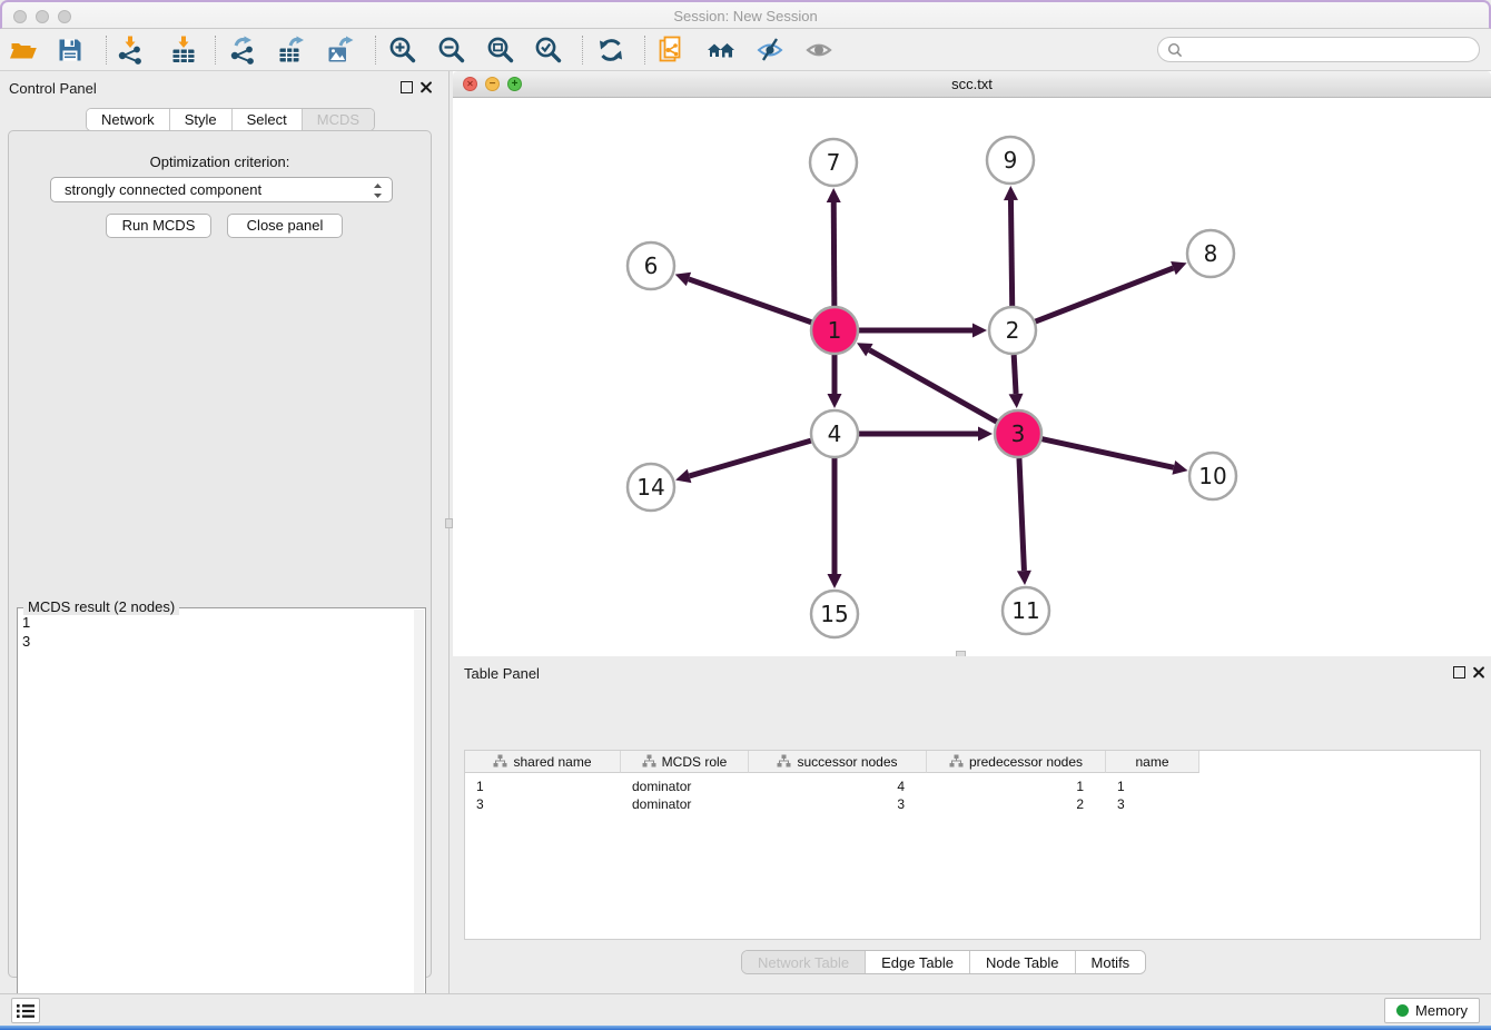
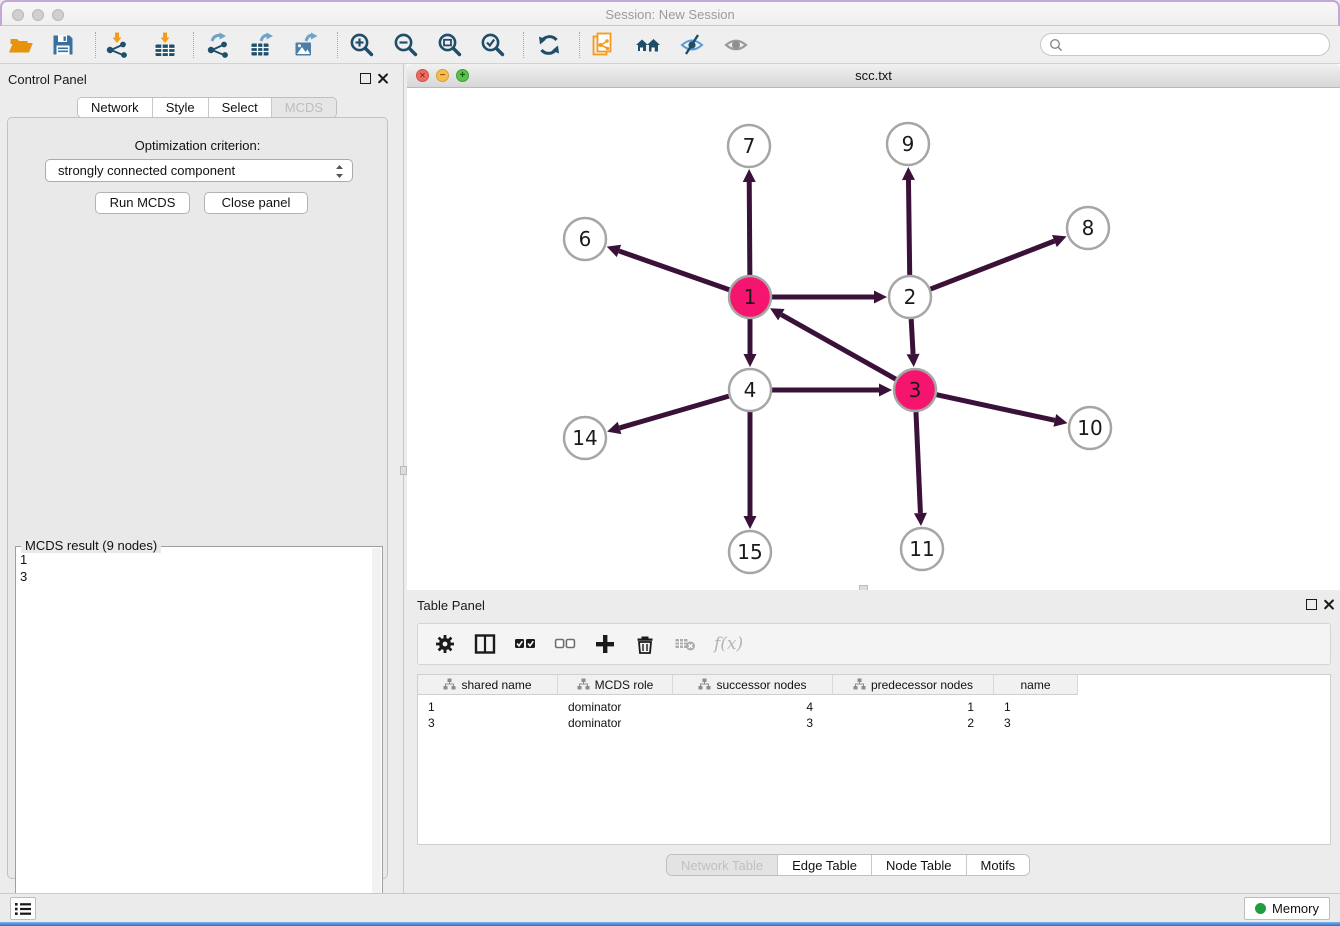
  Session: New Session
  Control Panel
  Network
  Style
  Select
  MCDS
  Optimization criterion:
  strongly connected component
  Run MCDS
  Close panel
- MCDS result (2 nodes)
+ MCDS result (9 nodes)
  1
  3
  scc.txt
  7
  9
  6
  8
  1
  2
  4
  3
  14
  10
  15
  11
  Table Panel
+ f(x)
  shared name
  MCDS role
  successor nodes
  predecessor nodes
  name
  1
  dominator
  4
  1
  1
  3
  dominator
  3
  2
  3
  Network Table
  Edge Table
  Node Table
  Motifs
  Memory
